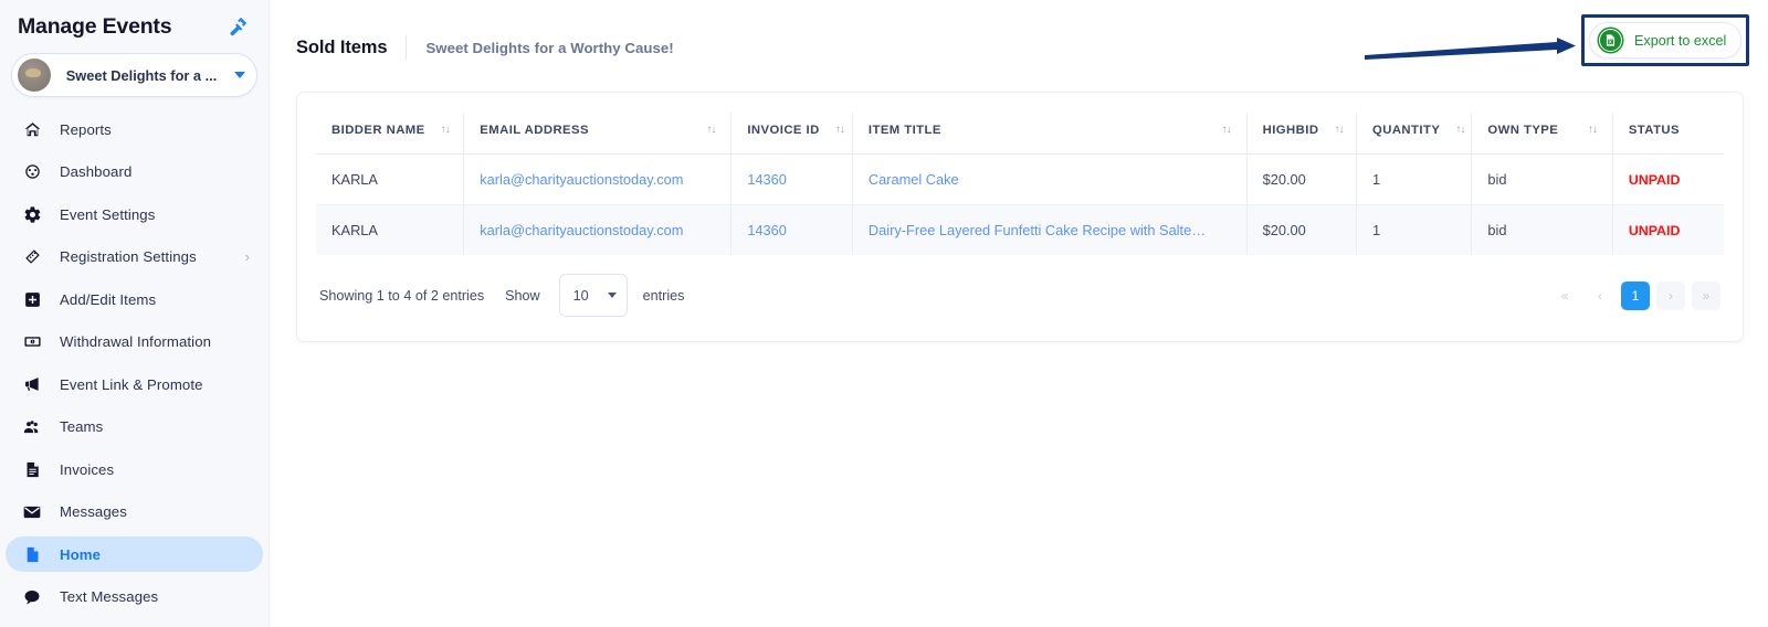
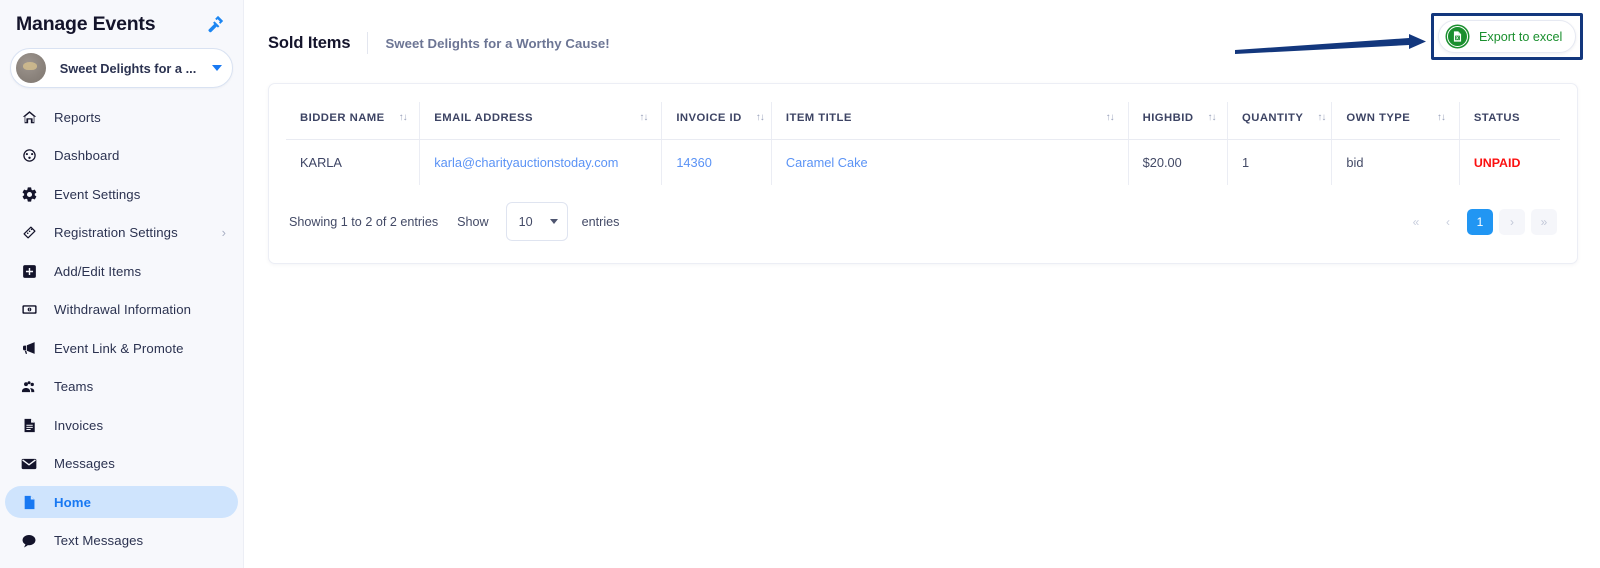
  Manage Events
  Sweet Delights for a ...
  Reports
  Dashboard
  Event Settings
  Registration Settings
  ›
  Add/Edit Items
  Withdrawal Information
  Event Link & Promote
  Teams
  Invoices
  Messages
  Home
  Text Messages
  Sold Items
  Sweet Delights for a Worthy Cause!
  Export to excel
  BIDDER NAME ↑↓	EMAIL ADDRESS ↑↓	INVOICE ID ↑↓	ITEM TITLE ↑↓	HIGHBID ↑↓	QUANTITY ↑↓	OWN TYPE ↑↓	STATUS
  KARLA	karla@charityauctionstoday.com	14360	Caramel Cake	$20.00	1	bid	UNPAID
- KARLA	karla@charityauctionstoday.com	14360	Dairy-Free Layered Funfetti Cake Recipe with Salte…	$20.00	1	bid	UNPAID
- Showing 1 to 4 of 2 entries
+ Showing 1 to 2 of 2 entries
  Show
  10
  entries
  «
  ‹
  1
  ›
  »
